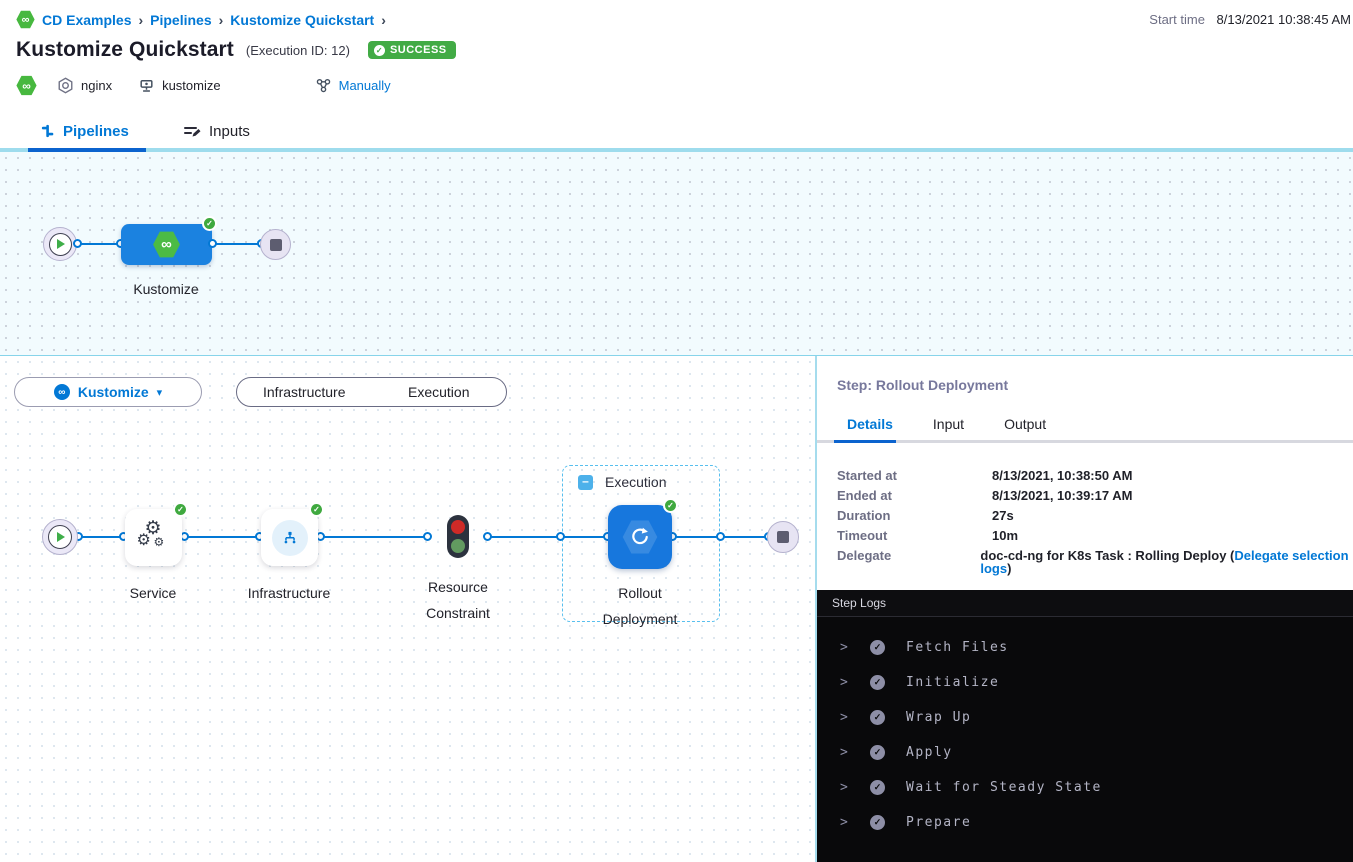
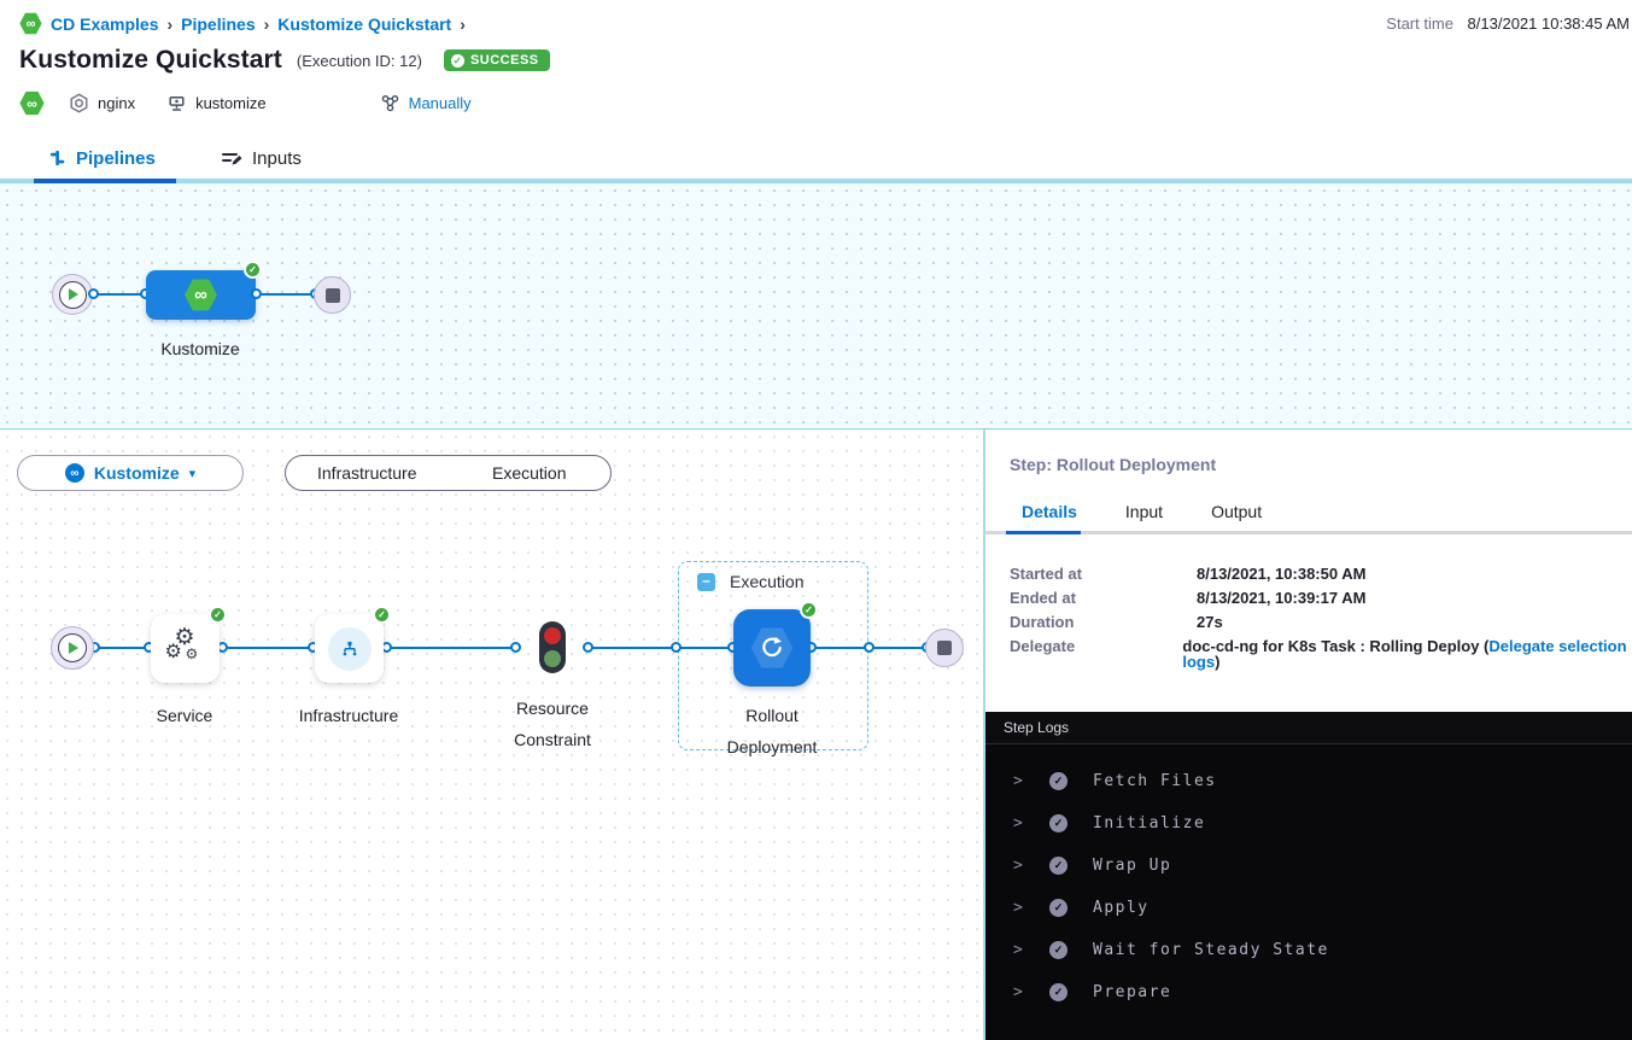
  ∞
  CD Examples
  ›
  Pipelines
  ›
  Kustomize Quickstart
  ›
  Start time 8/13/2021 10:38:45 AM
  Kustomize Quickstart
  (Execution ID: 12)
  ✓
  SUCCESS
  ∞
  nginx
  kustomize
  Manually
  Pipelines
  Inputs
  ∞
  ✓
  Kustomize
  ∞
  Kustomize
  ▾
  Infrastructure
  Execution
  –
  Execution
  ⚙
  ⚙
  ⚙
  ✓
  ✓
  ✓
  Service
  Infrastructure
  Resource Constraint
  Rollout Deployment
  Step: Rollout Deployment
  Details
  Input
  Output
  Started at
  8/13/2021, 10:38:50 AM
  Ended at
  8/13/2021, 10:39:17 AM
  Duration
  27s
- Timeout
- 10m
  Delegate
  doc-cd-ng for K8s Task : Rolling Deploy (Delegate selection logs)
  Step Logs
  >
  ✓
  Fetch Files
  >
  ✓
  Initialize
  >
  ✓
  Wrap Up
  >
  ✓
  Apply
  >
  ✓
  Wait for Steady State
  >
  ✓
  Prepare
